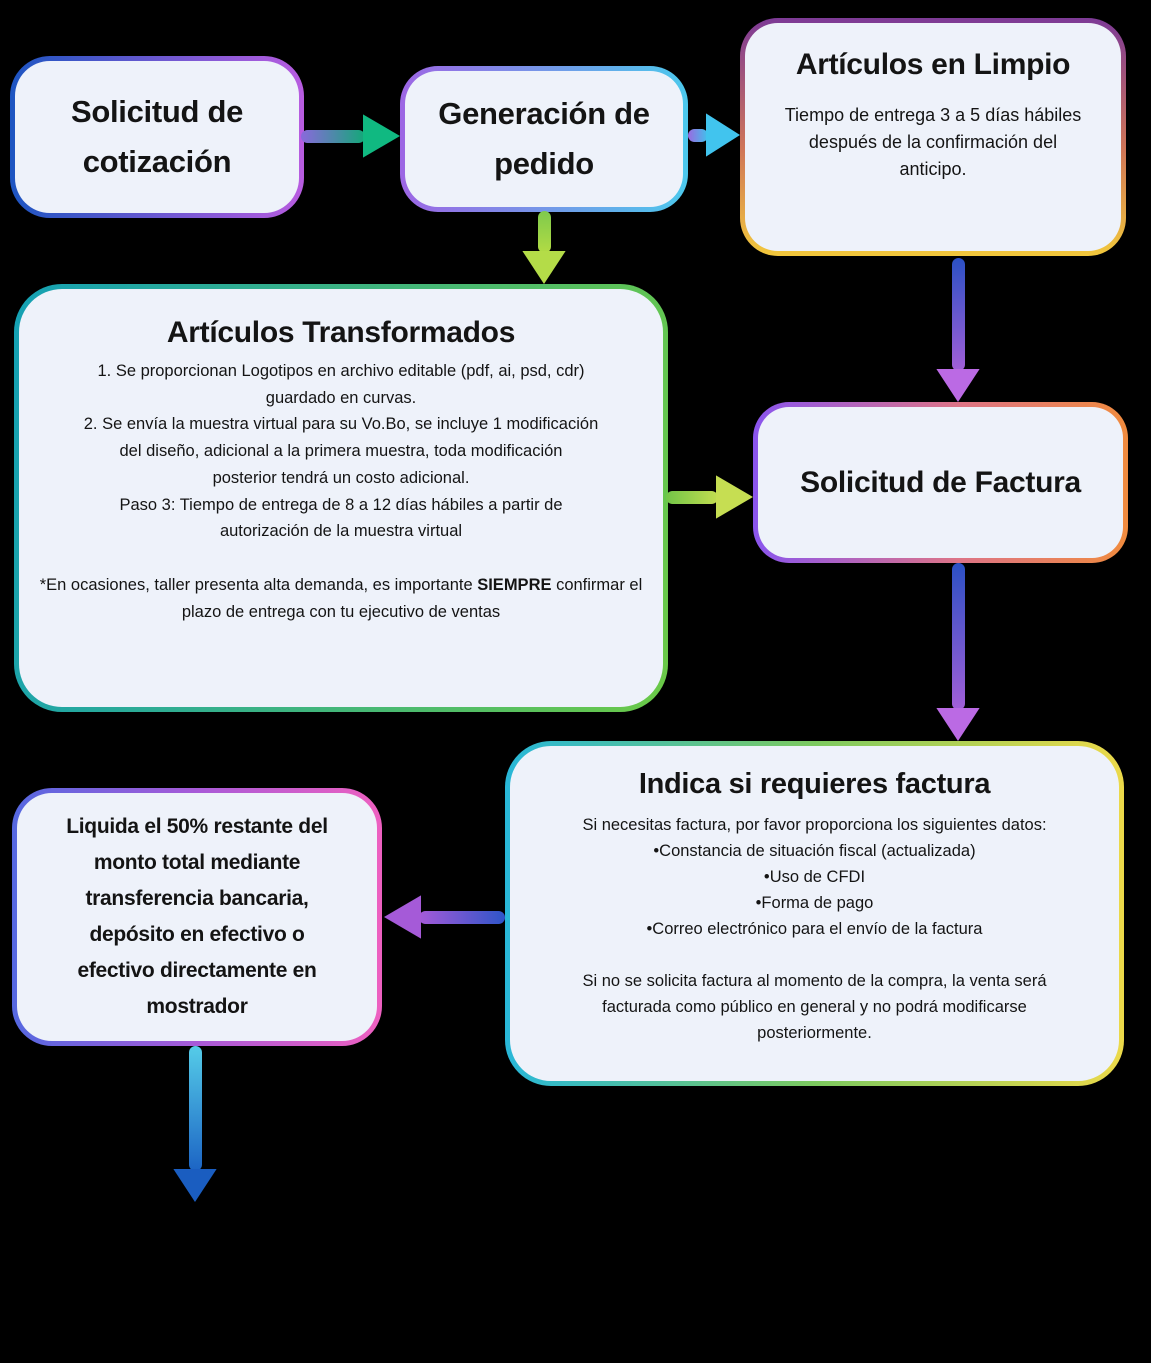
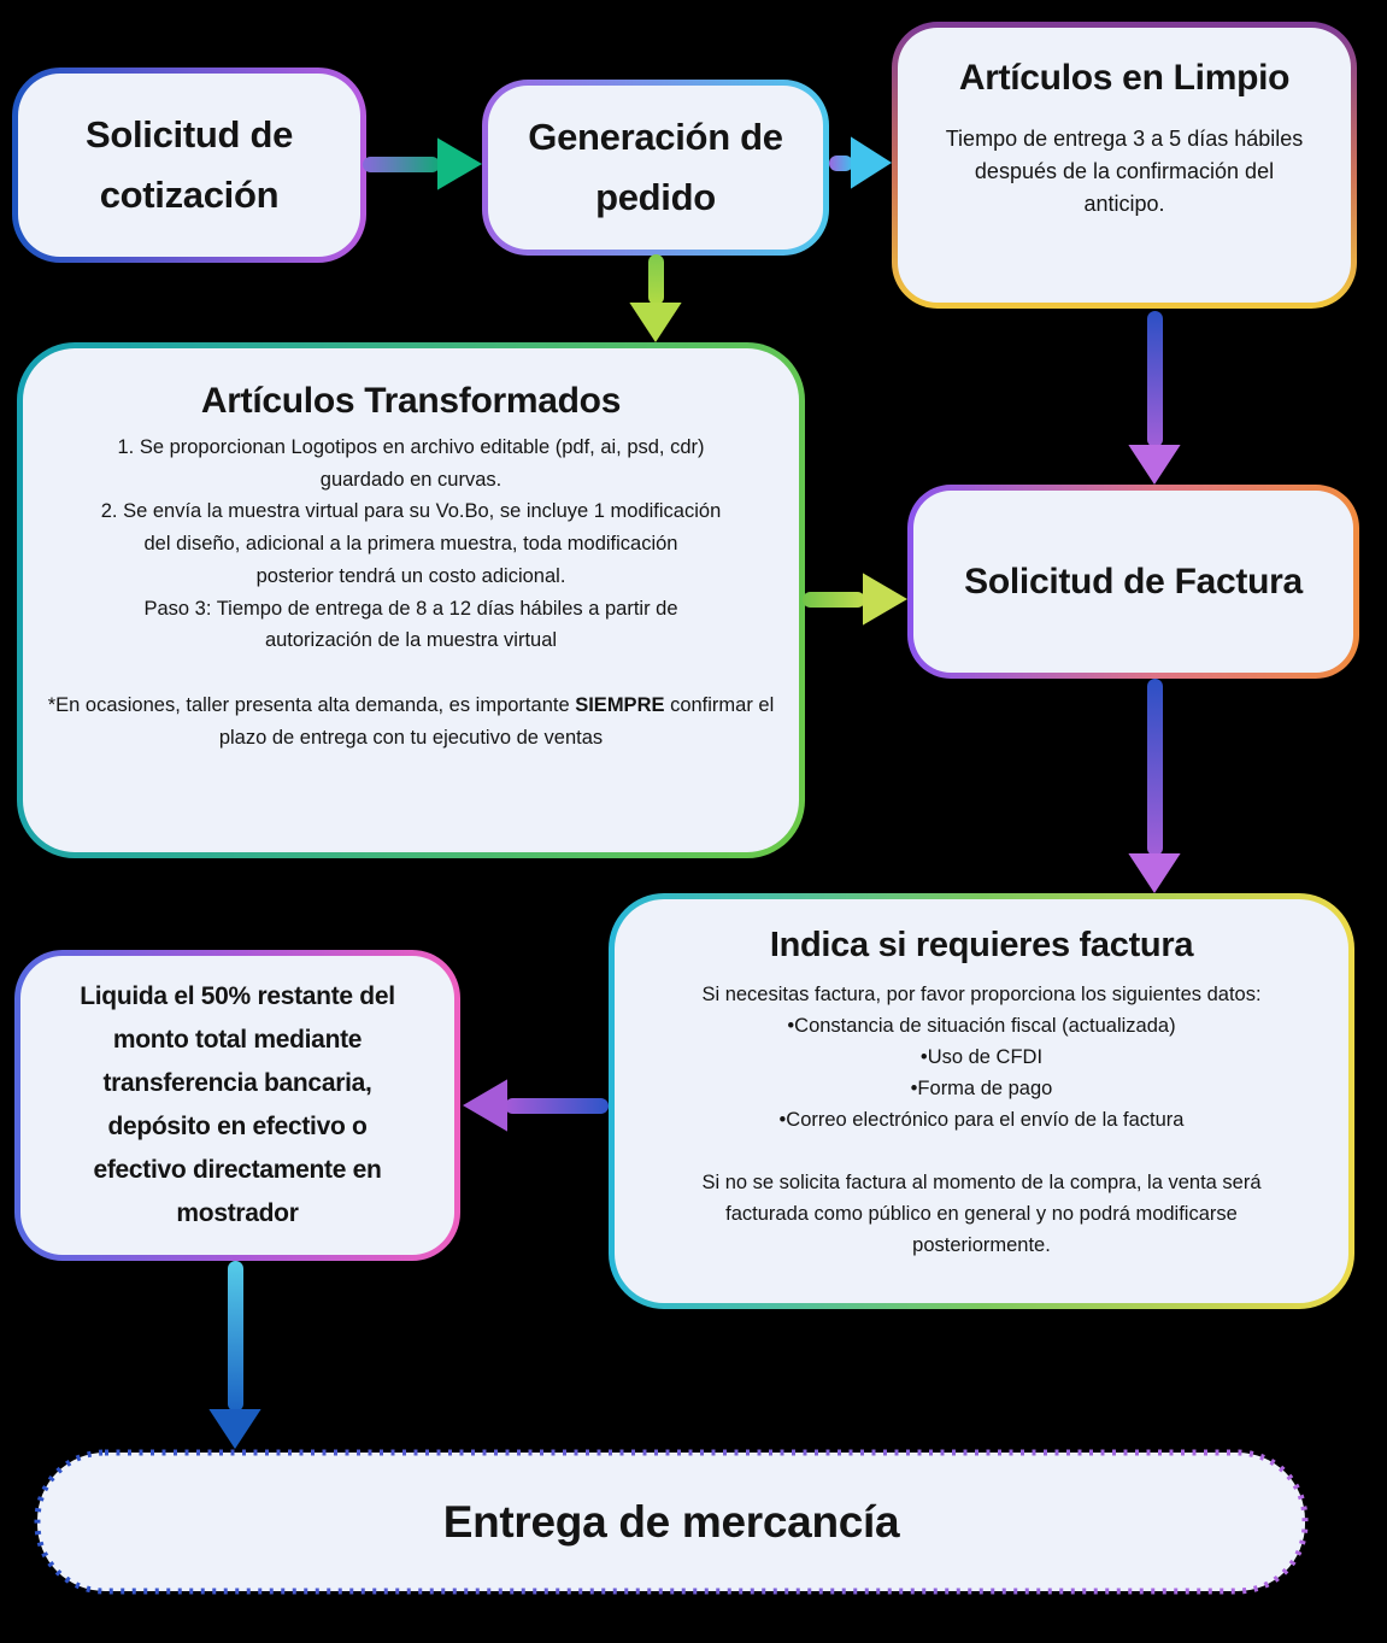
  Solicitud de
  cotización
  Generación de
  pedido
  Artículos en Limpio
  Tiempo de entrega 3 a 5 días hábiles
  después de la confirmación del
  anticipo.
  Artículos Transformados
  1. Se proporcionan Logotipos en archivo editable (pdf, ai, psd, cdr)
  guardado en curvas.
  2. Se envía la muestra virtual para su Vo.Bo, se incluye 1 modificación
  del diseño, adicional a la primera muestra, toda modificación
  posterior tendrá un costo adicional.
  Paso 3: Tiempo de entrega de 8 a 12 días hábiles a partir de
  autorización de la muestra virtual
  *En ocasiones, taller presenta alta demanda, es importante SIEMPRE confirmar el plazo de entrega con tu ejecutivo de ventas
  Solicitud de Factura
  Indica si requieres factura
  Si necesitas factura, por favor proporciona los siguientes datos:
  •Constancia de situación fiscal (actualizada)
  •Uso de CFDI
  •Forma de pago
  •Correo electrónico para el envío de la factura
  Si no se solicita factura al momento de la compra, la venta será
  facturada como público en general y no podrá modificarse
  posteriormente.
  Liquida el 50% restante del
  monto total mediante
  transferencia bancaria,
  depósito en efectivo o
  efectivo directamente en
  mostrador
+ Entrega de mercancía
